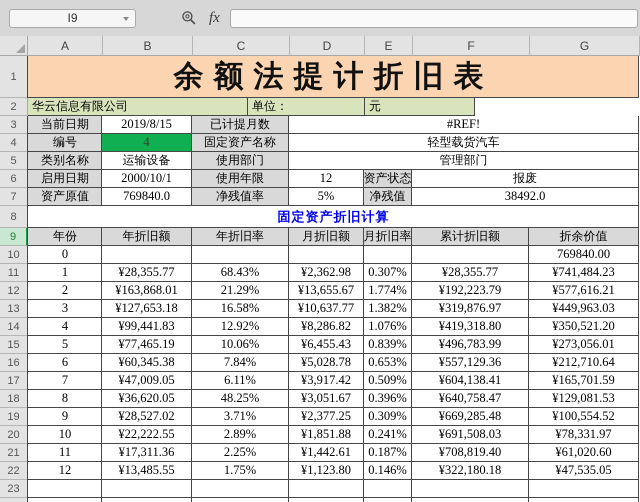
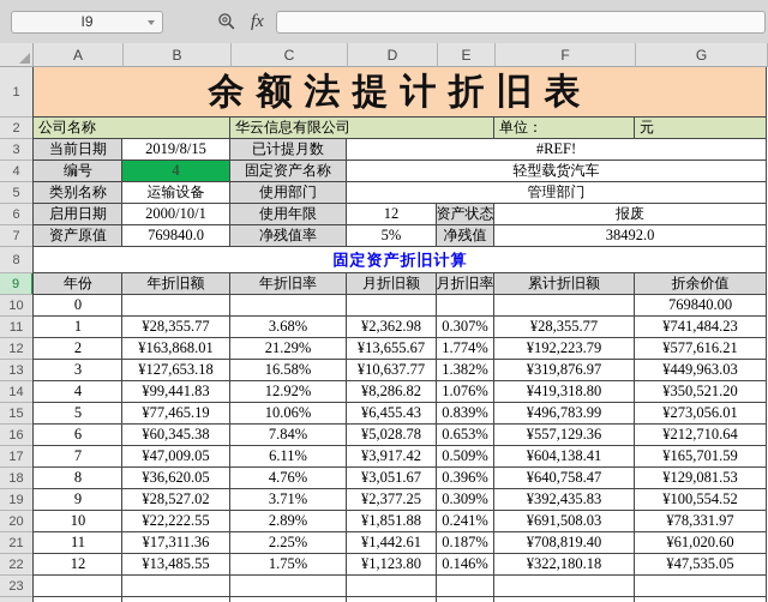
  I9
  fx
  A
  B
  C
  D
  E
  F
  G
  1
  余额法提计折旧表
  2
+ 公司名称
  华云信息有限公司
  单位：
  元
  3
  当前日期
  2019/8/15
  已计提月数
  #REF!
  4
  编号
  4
  固定资产名称
  轻型载货汽车
  5
  类别名称
  运输设备
  使用部门
  管理部门
  6
  启用日期
  2000/10/1
  使用年限
  12
  资产状态
  报废
  7
  资产原值
  769840.0
  净残值率
  5%
  净残值
  38492.0
  8
  固定资产折旧计算
  9
  年份
  年折旧额
  年折旧率
  月折旧额
  月折旧率
  累计折旧额
  折余价值
  10
  0
  769840.00
  11
  1
  ¥28,355.77
- 68.43%
+ 3.68%
  ¥2,362.98
  0.307%
  ¥28,355.77
  ¥741,484.23
  12
  2
  ¥163,868.01
  21.29%
  ¥13,655.67
  1.774%
  ¥192,223.79
  ¥577,616.21
  13
  3
  ¥127,653.18
  16.58%
  ¥10,637.77
  1.382%
  ¥319,876.97
  ¥449,963.03
  14
  4
  ¥99,441.83
  12.92%
  ¥8,286.82
  1.076%
  ¥419,318.80
  ¥350,521.20
  15
  5
  ¥77,465.19
  10.06%
  ¥6,455.43
  0.839%
  ¥496,783.99
  ¥273,056.01
  16
  6
  ¥60,345.38
  7.84%
  ¥5,028.78
  0.653%
  ¥557,129.36
  ¥212,710.64
  17
  7
  ¥47,009.05
  6.11%
  ¥3,917.42
  0.509%
  ¥604,138.41
  ¥165,701.59
  18
  8
  ¥36,620.05
- 48.25%
+ 4.76%
  ¥3,051.67
  0.396%
  ¥640,758.47
  ¥129,081.53
  19
  9
  ¥28,527.02
  3.71%
  ¥2,377.25
  0.309%
- ¥669,285.48
+ ¥392,435.83
  ¥100,554.52
  20
  10
  ¥22,222.55
  2.89%
  ¥1,851.88
  0.241%
  ¥691,508.03
  ¥78,331.97
  21
  11
  ¥17,311.36
  2.25%
  ¥1,442.61
  0.187%
  ¥708,819.40
  ¥61,020.60
  22
  12
  ¥13,485.55
  1.75%
  ¥1,123.80
  0.146%
  ¥322,180.18
  ¥47,535.05
  23
